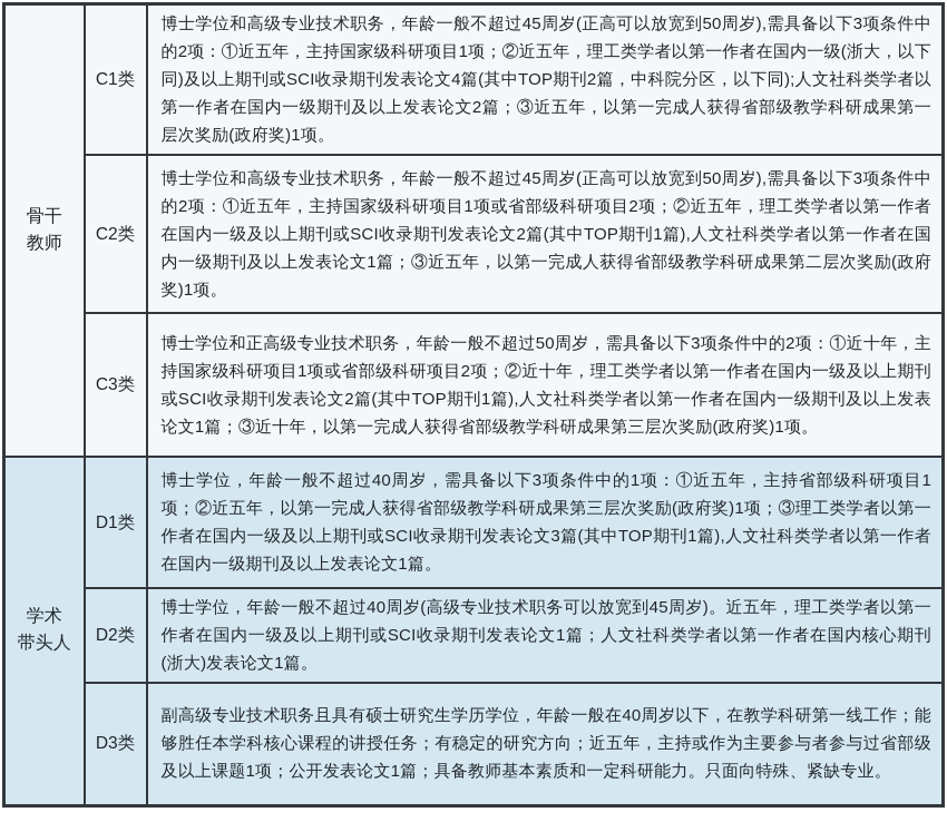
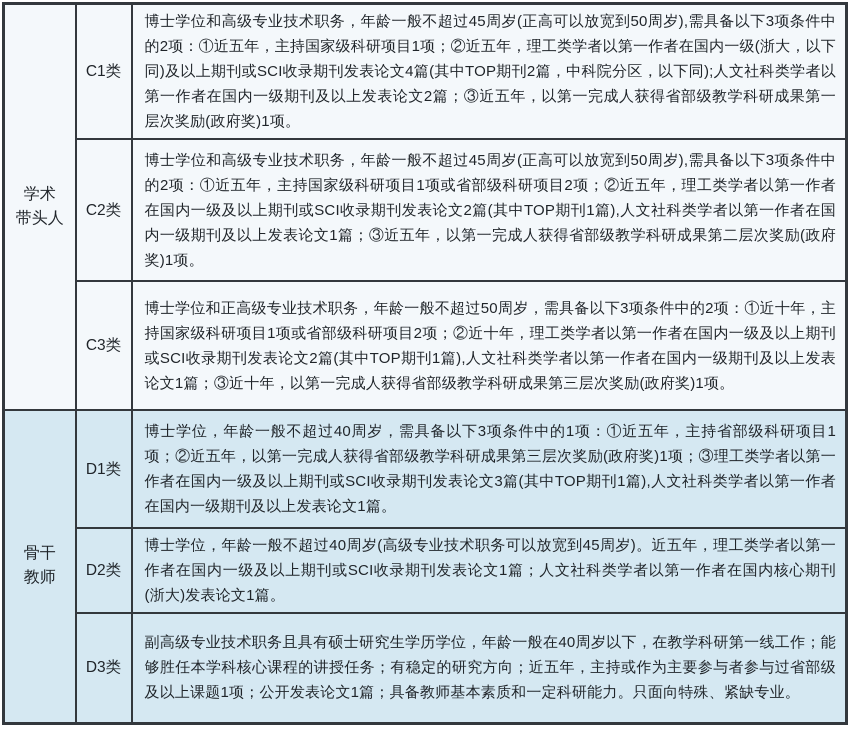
- 骨干 教师	C1类	博士学位和高级专业技术职务，年龄一般不超过45周岁(正高可以放宽到50周岁),需具备以下3项条件中的2项：①近五年，主持国家级科研项目1项；②近五年，理工类学者以第一作者在国内一级(浙大，以下同)及以上期刊或SCI收录期刊发表论文4篇(其中TOP期刊2篇，中科院分区，以下同);人文社科类学者以第一作者在国内一级期刊及以上发表论文2篇；③近五年，以第一完成人获得省部级教学科研成果第一层次奖励(政府奖)1项。
+ 学术 带头人	C1类	博士学位和高级专业技术职务，年龄一般不超过45周岁(正高可以放宽到50周岁),需具备以下3项条件中的2项：①近五年，主持国家级科研项目1项；②近五年，理工类学者以第一作者在国内一级(浙大，以下同)及以上期刊或SCI收录期刊发表论文4篇(其中TOP期刊2篇，中科院分区，以下同);人文社科类学者以第一作者在国内一级期刊及以上发表论文2篇；③近五年，以第一完成人获得省部级教学科研成果第一层次奖励(政府奖)1项。
  C2类	博士学位和高级专业技术职务，年龄一般不超过45周岁(正高可以放宽到50周岁),需具备以下3项条件中的2项：①近五年，主持国家级科研项目1项或省部级科研项目2项；②近五年，理工类学者以第一作者在国内一级及以上期刊或SCI收录期刊发表论文2篇(其中TOP期刊1篇),人文社科类学者以第一作者在国内一级期刊及以上发表论文1篇；③近五年，以第一完成人获得省部级教学科研成果第二层次奖励(政府奖)1项。
  C3类	博士学位和正高级专业技术职务，年龄一般不超过50周岁，需具备以下3项条件中的2项：①近十年，主持国家级科研项目1项或省部级科研项目2项；②近十年，理工类学者以第一作者在国内一级及以上期刊或SCI收录期刊发表论文2篇(其中TOP期刊1篇),人文社科类学者以第一作者在国内一级期刊及以上发表论文1篇；③近十年，以第一完成人获得省部级教学科研成果第三层次奖励(政府奖)1项。
- 学术 带头人	D1类	博士学位，年龄一般不超过40周岁，需具备以下3项条件中的1项：①近五年，主持省部级科研项目1项；②近五年，以第一完成人获得省部级教学科研成果第三层次奖励(政府奖)1项；③理工类学者以第一作者在国内一级及以上期刊或SCI收录期刊发表论文3篇(其中TOP期刊1篇),人文社科类学者以第一作者在国内一级期刊及以上发表论文1篇。
+ 骨干 教师	D1类	博士学位，年龄一般不超过40周岁，需具备以下3项条件中的1项：①近五年，主持省部级科研项目1项；②近五年，以第一完成人获得省部级教学科研成果第三层次奖励(政府奖)1项；③理工类学者以第一作者在国内一级及以上期刊或SCI收录期刊发表论文3篇(其中TOP期刊1篇),人文社科类学者以第一作者在国内一级期刊及以上发表论文1篇。
  D2类	博士学位，年龄一般不超过40周岁(高级专业技术职务可以放宽到45周岁)。近五年，理工类学者以第一作者在国内一级及以上期刊或SCI收录期刊发表论文1篇；人文社科类学者以第一作者在国内核心期刊(浙大)发表论文1篇。
  D3类	副高级专业技术职务且具有硕士研究生学历学位，年龄一般在40周岁以下，在教学科研第一线工作；能够胜任本学科核心课程的讲授任务；有稳定的研究方向；近五年，主持或作为主要参与者参与过省部级及以上课题1项；公开发表论文1篇；具备教师基本素质和一定科研能力。只面向特殊、紧缺专业。
